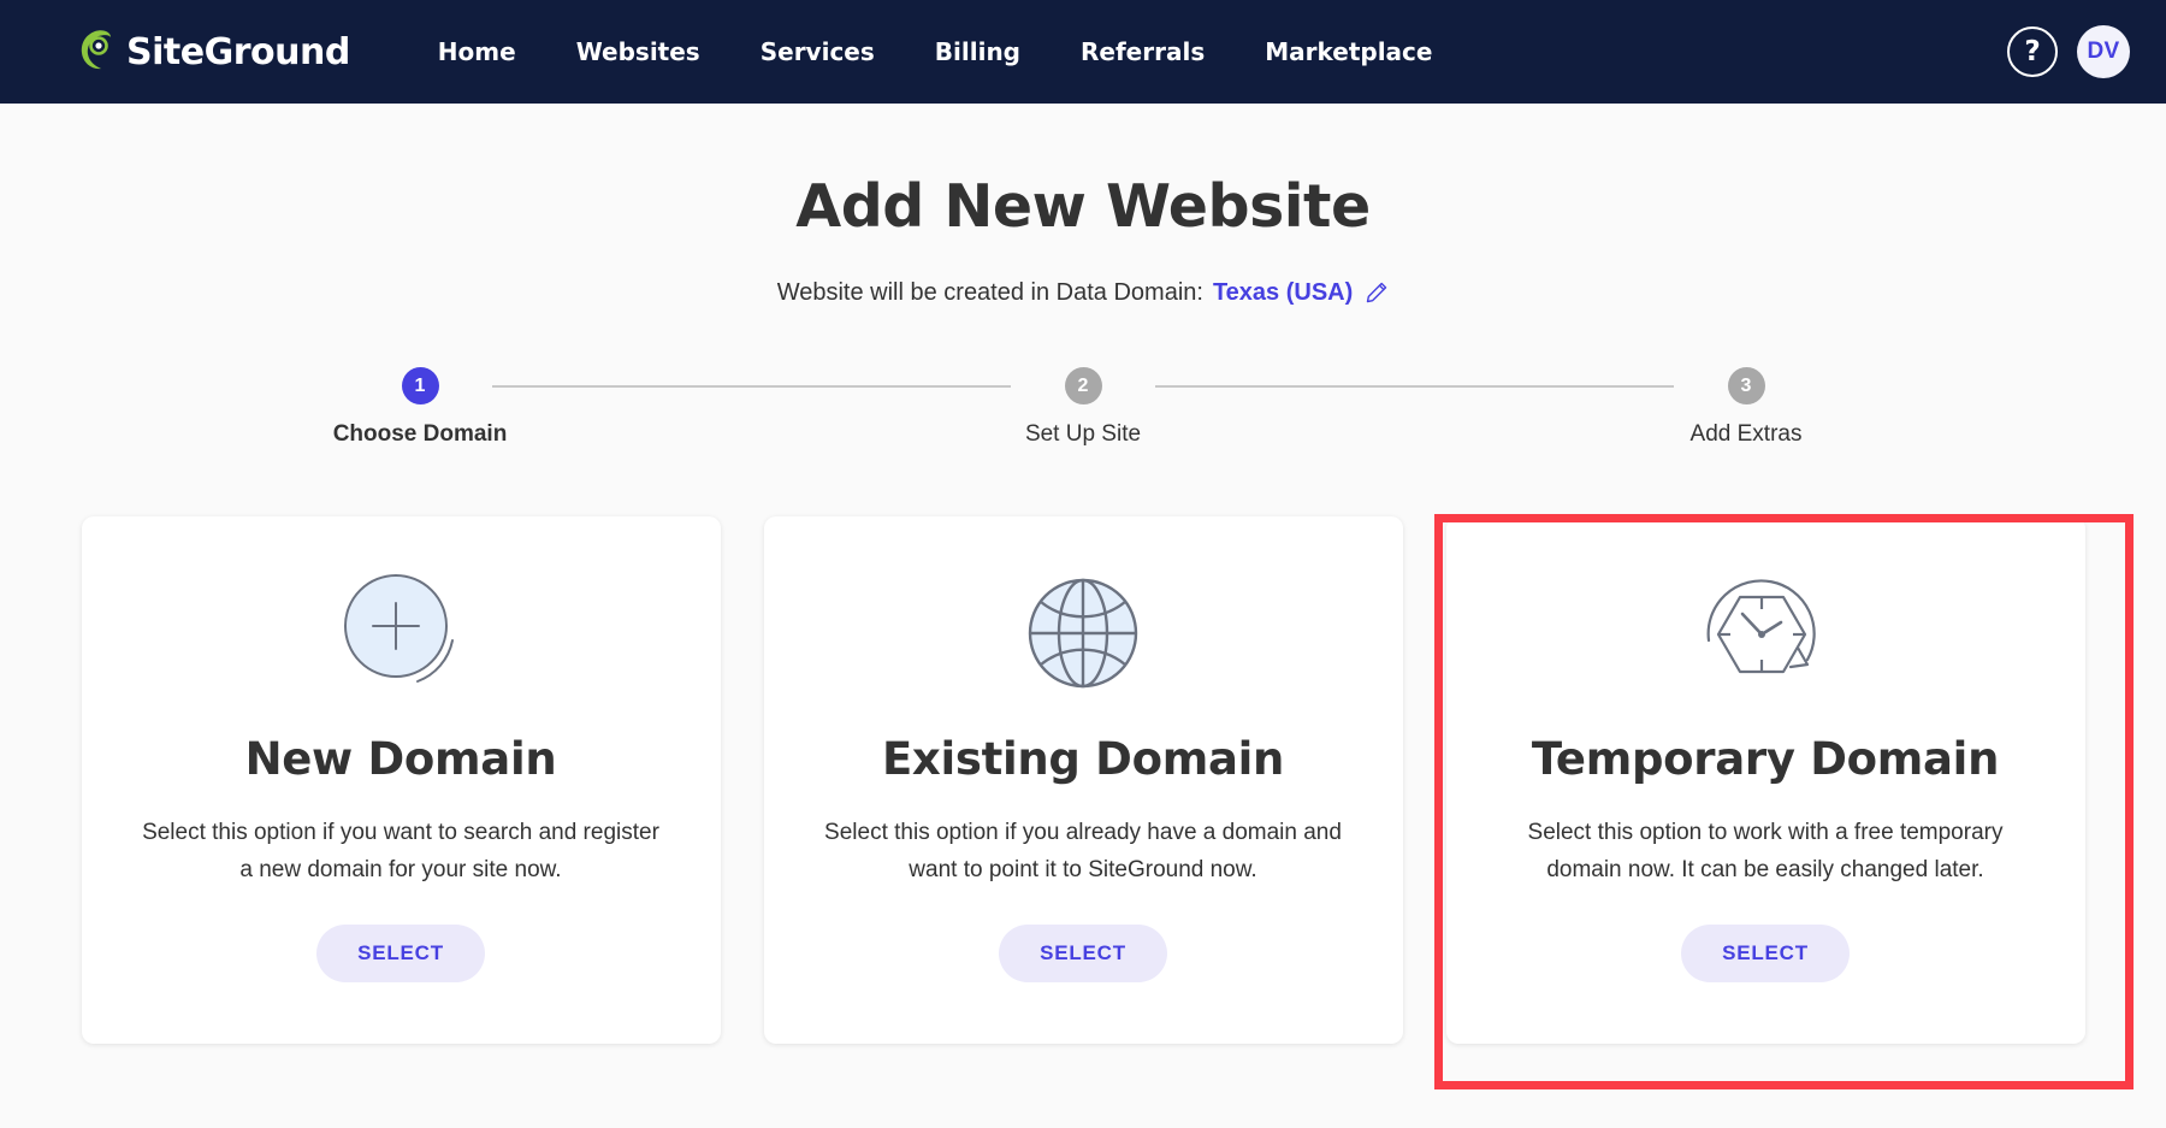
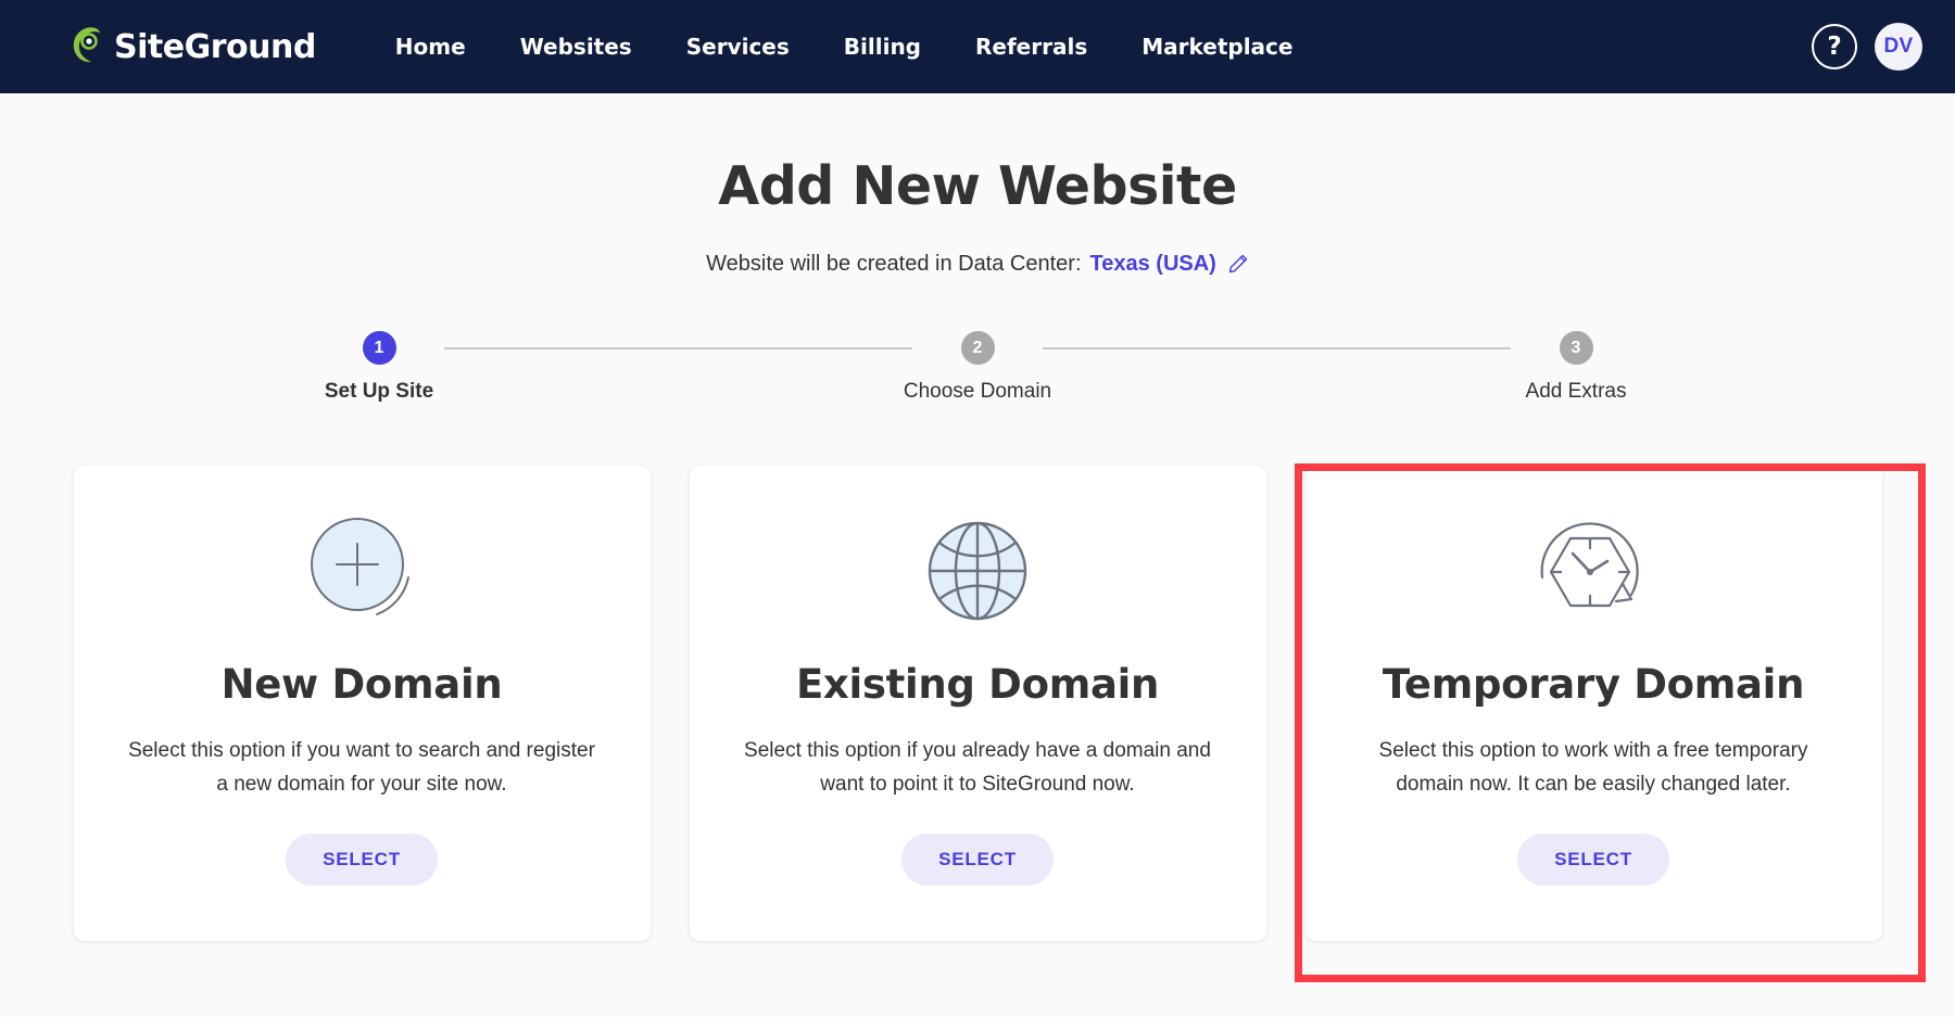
  SiteGround
  Home
  Websites
  Services
  Billing
  Referrals
  Marketplace
  ?
  DV
  Add New Website
- Website will be created in Data Domain:
+ Website will be created in Data Center:
  Texas (USA)
  1
- Choose Domain
+ Set Up Site
  2
- Set Up Site
+ Choose Domain
  3
  Add Extras
  New Domain
  Select this option if you want to search and register a new domain for your site now.
  SELECT
  Existing Domain
  Select this option if you already have a domain and want to point it to SiteGround now.
  SELECT
  Temporary Domain
  Select this option to work with a free temporary domain now. It can be easily changed later.
  SELECT
